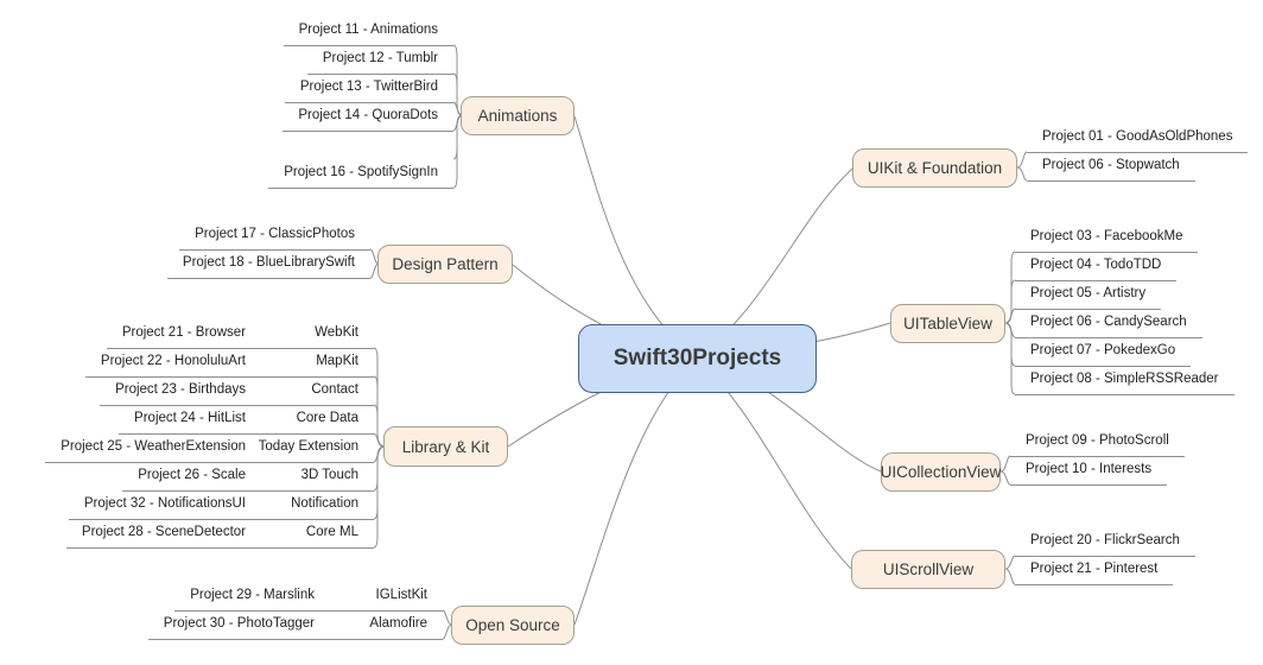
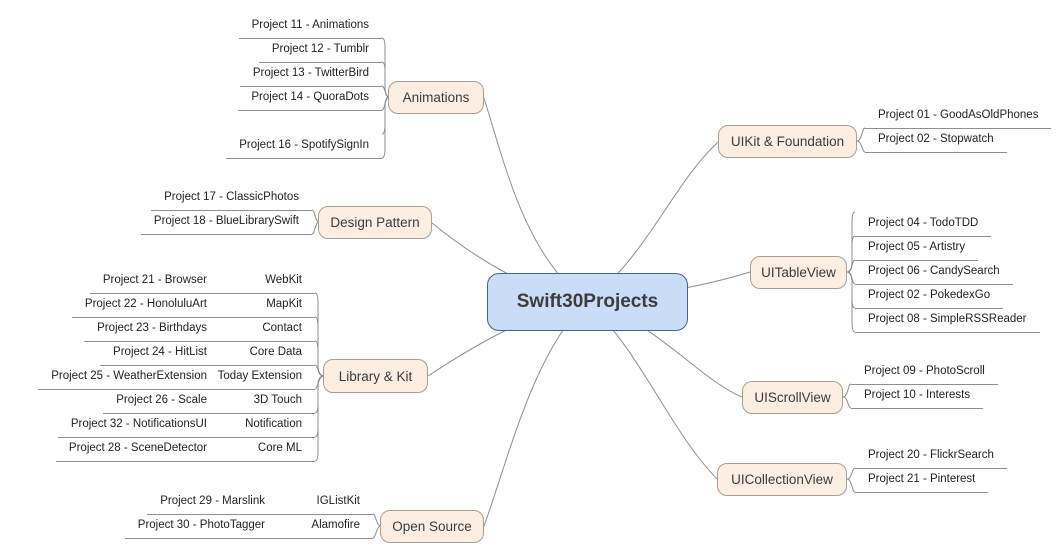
  Swift30Projects
  Animations
  Project 11 - Animations
  Project 12 - Tumblr
  Project 13 - TwitterBird
  Project 14 - QuoraDots
  Project 16 - SpotifySignIn
  Design Pattern
  Project 17 - ClassicPhotos
  Project 18 - BlueLibrarySwift
  Library & Kit
  Project 21 - Browser
  WebKit
  Project 22 - HonoluluArt
  MapKit
  Project 23 - Birthdays
  Contact
  Project 24 - HitList
  Core Data
  Project 25 - WeatherExtension
  Today Extension
  Project 26 - Scale
  3D Touch
  Project 32 - NotificationsUI
  Notification
  Project 28 - SceneDetector
  Core ML
  Open Source
  Project 29 - Marslink
  IGListKit
  Project 30 - PhotoTagger
  Alamofire
  UIKit & Foundation
  Project 01 - GoodAsOldPhones
- Project 06 - Stopwatch
+ Project 02 - Stopwatch
  UITableView
- Project 03 - FacebookMe
  Project 04 - TodoTDD
  Project 05 - Artistry
  Project 06 - CandySearch
- Project 07 - PokedexGo
+ Project 02 - PokedexGo
  Project 08 - SimpleRSSReader
- UICollectionView
+ UIScrollView
  Project 09 - PhotoScroll
  Project 10 - Interests
- UIScrollView
+ UICollectionView
  Project 20 - FlickrSearch
  Project 21 - Pinterest
